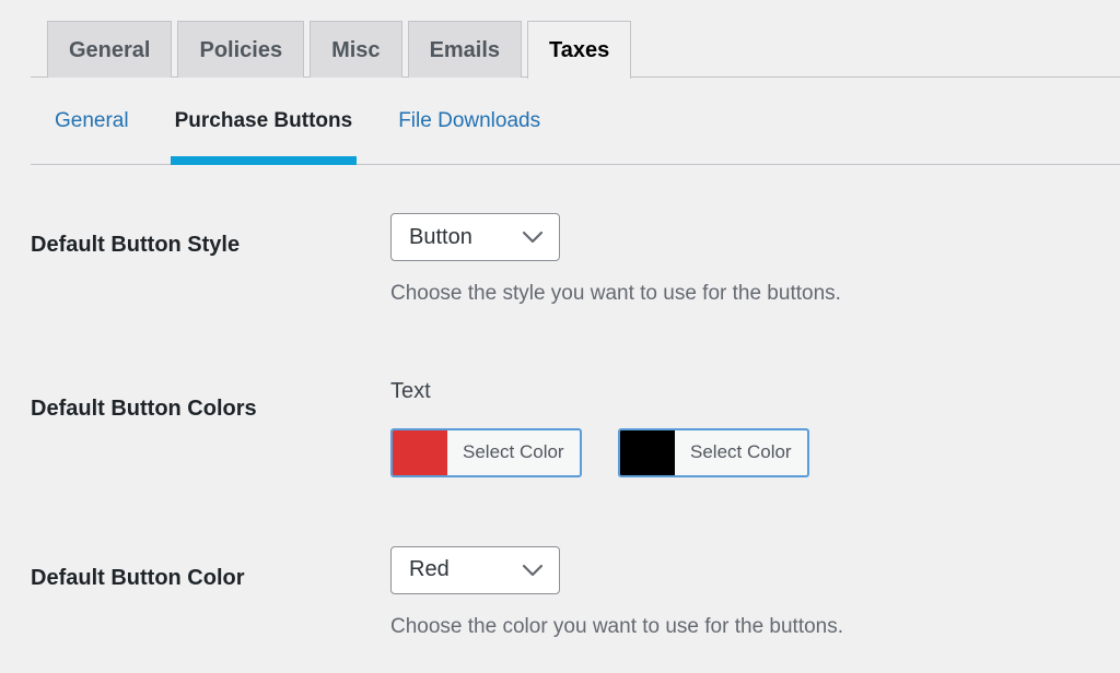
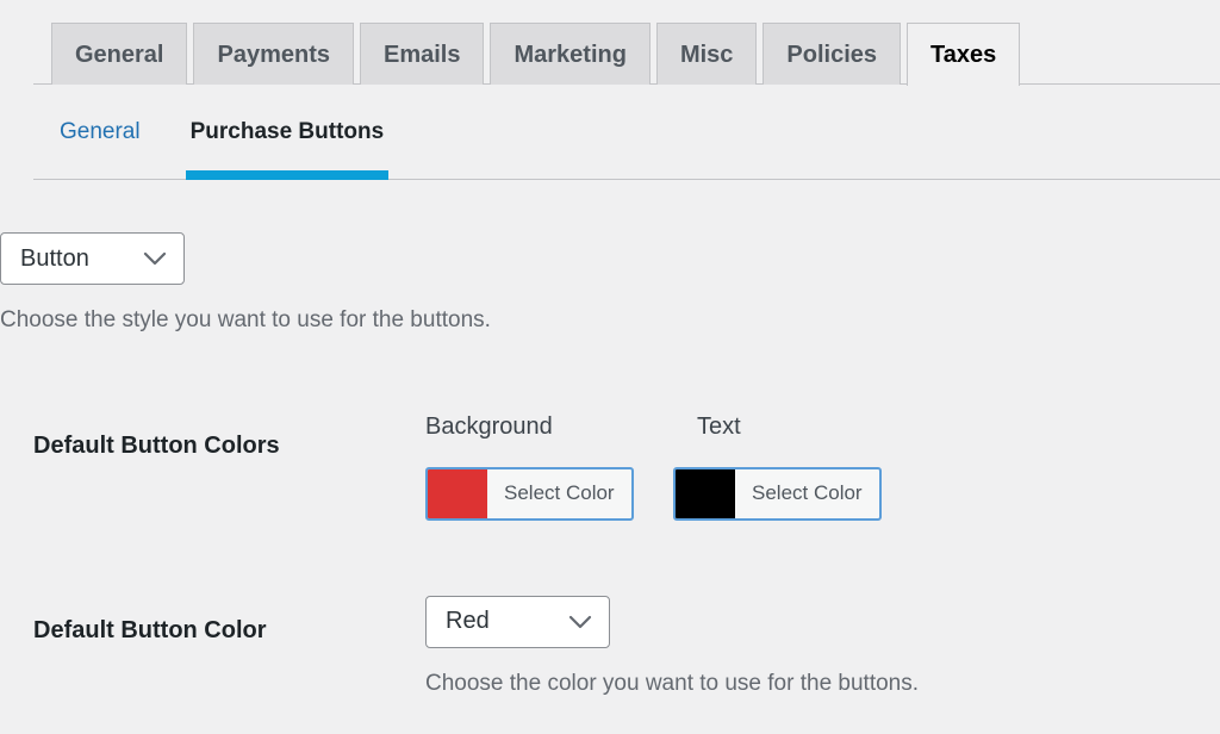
  General
+ Payments
- Policies
+ Emails
+ Marketing
  Misc
- Emails
+ Policies
  Taxes
  General
  Purchase Buttons
- File Downloads
- Default Button Style
  Button
  Choose the style you want to use for the buttons.
  Default Button Colors
+ Background
  Text
  Select Color
  Select Color
  Default Button Color
  Red
  Choose the color you want to use for the buttons.
